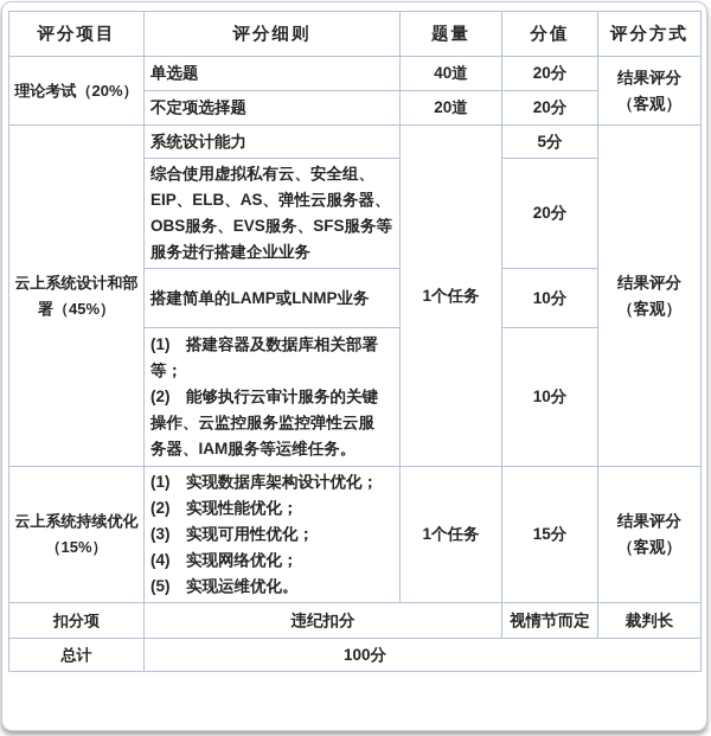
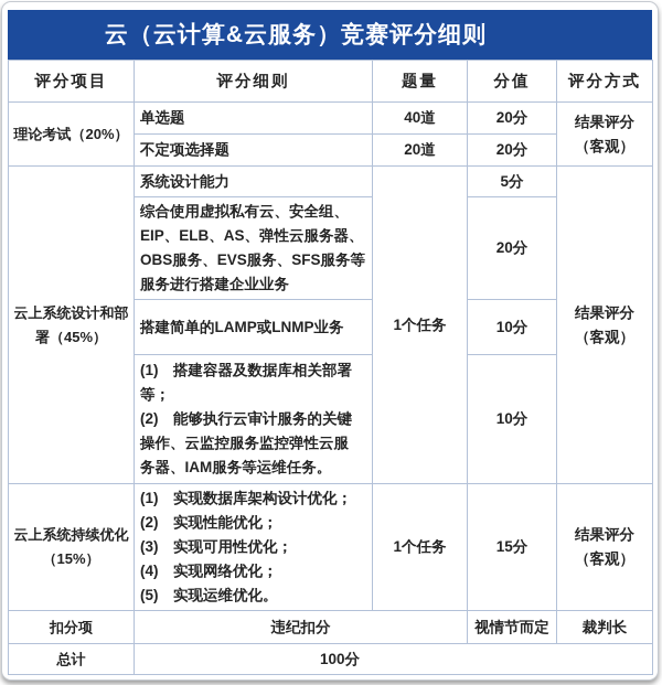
+ 云（云计算&云服务）竞赛评分细则
  评分项目	评分细则	题量	分值	评分方式
  理论考试（20%）	单选题	40道	20分	结果评分 （客观）
  不定项选择题	20道	20分
  云上系统设计和部 署（45%）	系统设计能力	1个任务	5分	结果评分 （客观）
  综合使用虚拟私有云、安全组、 EIP、ELB、AS、弹性云服务器、 OBS服务、EVS服务、SFS服务等 服务进行搭建企业业务	20分
  搭建简单的LAMP或LNMP业务	10分
  (1) 搭建容器及数据库相关部署 等； (2) 能够执行云审计服务的关键 操作、云监控服务监控弹性云服 务器、IAM服务等运维任务。	10分
  云上系统持续优化 （15%）	(1) 实现数据库架构设计优化； (2) 实现性能优化； (3) 实现可用性优化； (4) 实现网络优化； (5) 实现运维优化。	1个任务	15分	结果评分 （客观）
  扣分项	违纪扣分	视情节而定	裁判长
  总计	100分
